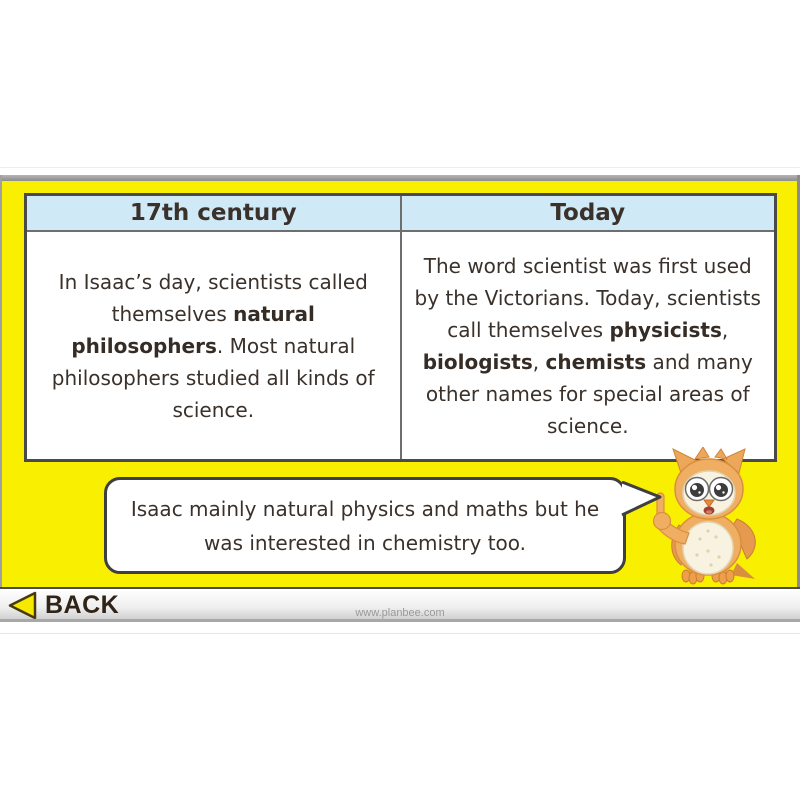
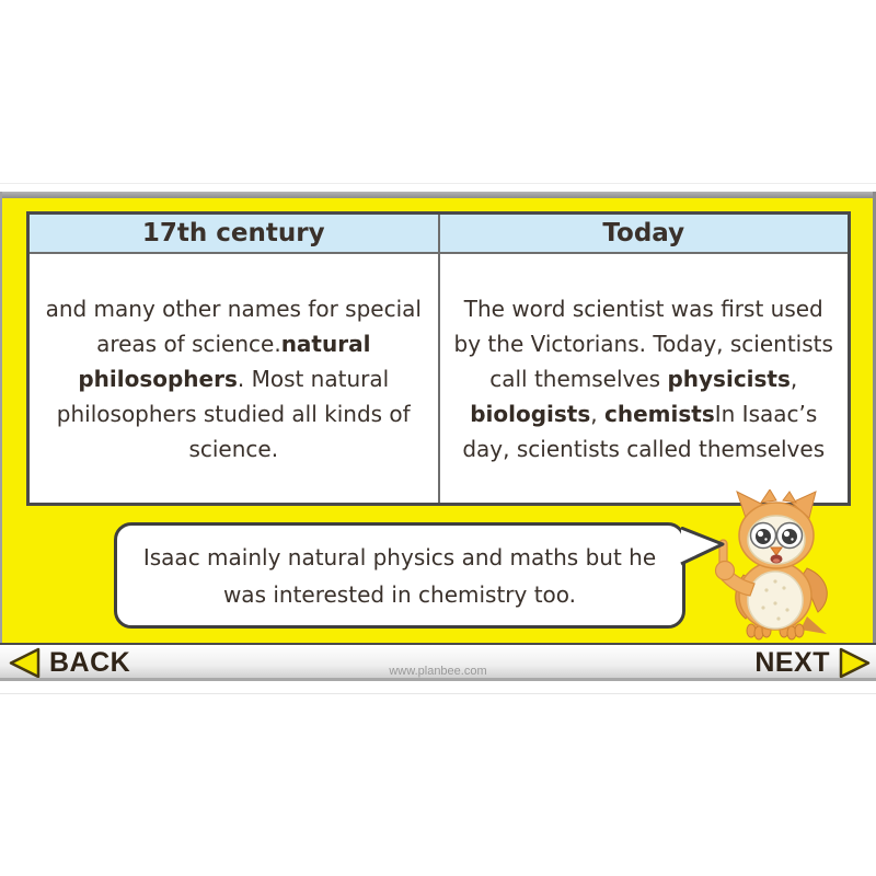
  17th century
- In Isaac’s day, scientists called themselves natural philosophers. Most natural philosophers studied all kinds of science.
+ and many other names for special areas of science.natural philosophers. Most natural philosophers studied all kinds of science.
  Today
- The word scientist was first used by the Victorians. Today, scientists call themselves physicists, biologists, chemists and many other names for special areas of science.
+ The word scientist was first used by the Victorians. Today, scientists call themselves physicists, biologists, chemistsIn Isaac’s day, scientists called themselves
  Isaac mainly natural physics and maths but he was interested in chemistry too.
  BACK
  www.planbee.com
+ NEXT
